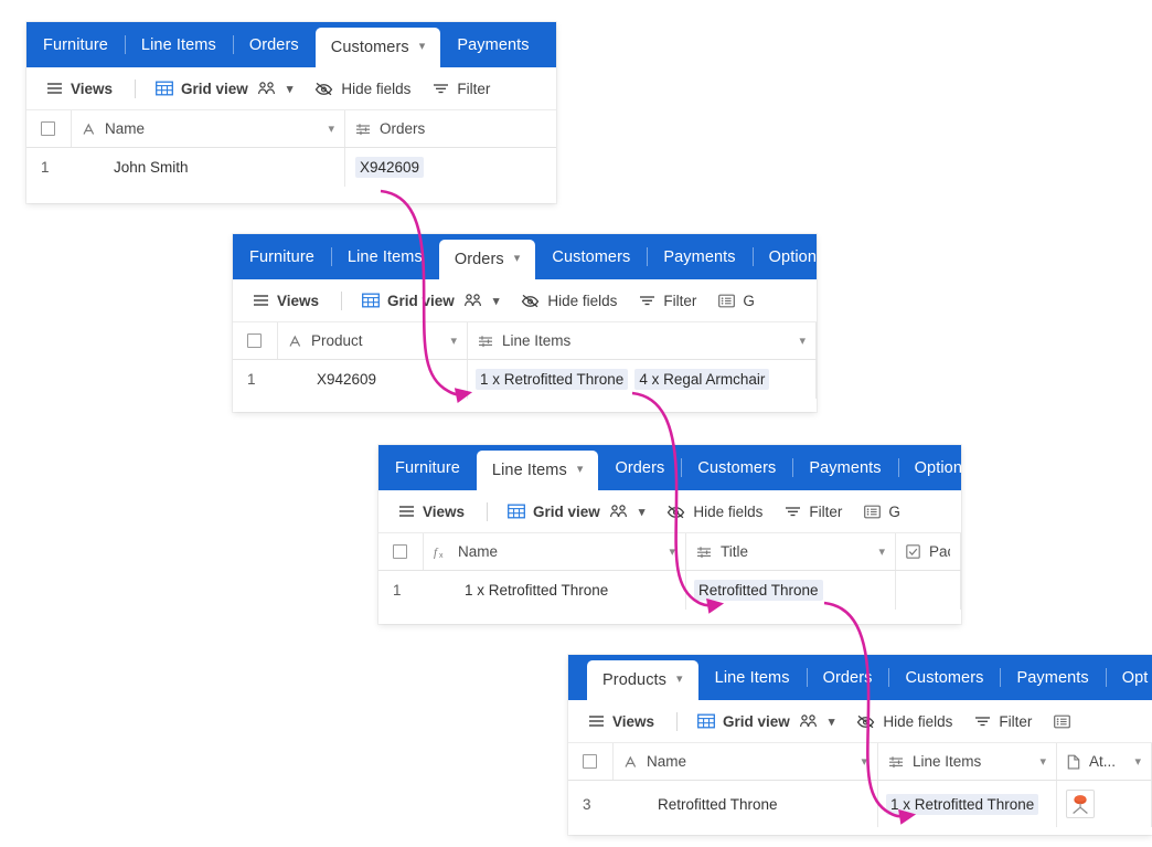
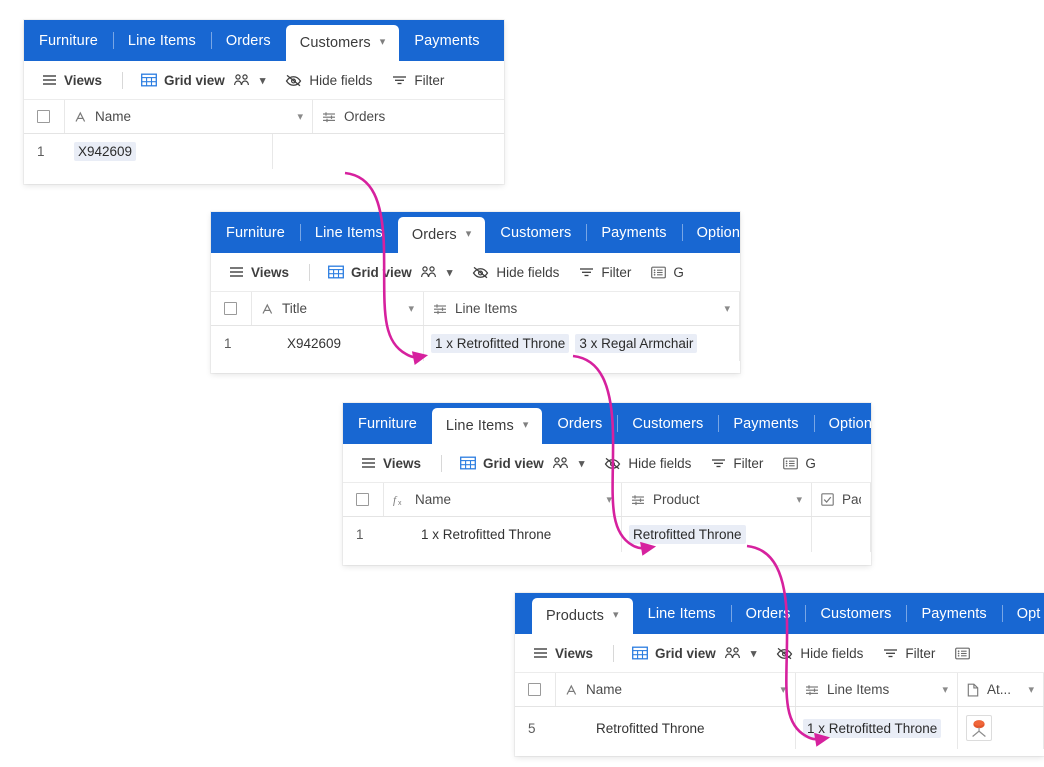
  Furniture
  Line Items
  Orders
  Customers
  ▾
  Payments
  Views
  Grid view
  ▾
  Hide fields
  Filter
  Name
  ▾
  Orders
  1
- John Smith
  X942609
  Furniture
  Line Items
  Orders
  ▾
  Customers
  Payments
  Option
  Views
  Grid view
  ▾
  Hide fields
  Filter
  G
- Product
+ Title
  ▾
  Line Items
  ▾
  1
  X942609
  1 x Retrofitted Throne
- 4 x Regal Armchair
+ 3 x Regal Armchair
  Furniture
  Line Items
  ▾
  Orders
  Customers
  Payments
  Option
  Views
  Grid view
  ▾
  Hide fields
  Filter
  G
  f
  Name
  ▾
- Title
+ Product
  ▾
  1
  1 x Retrofitted Throne
  Retrofitted Throne
  Products
  ▾
  Line Items
  Order
  Customers
  Payments
  Opt
  Views
  Grid view
  ▾
  Hide fields
  Filter
  Name
  ▾
  Line Items
  ▾
  At...
  ▾
- 3
+ 5
  Retrofitted Throne
  1 x Retrofitted Throne
